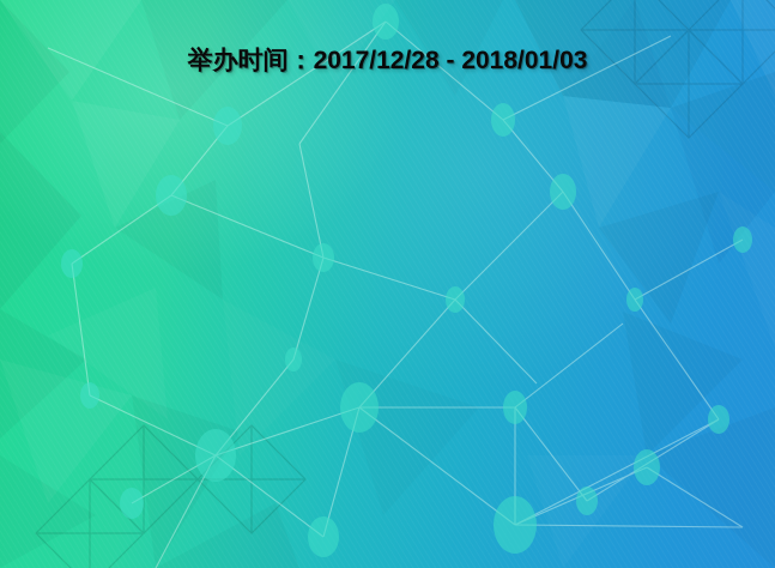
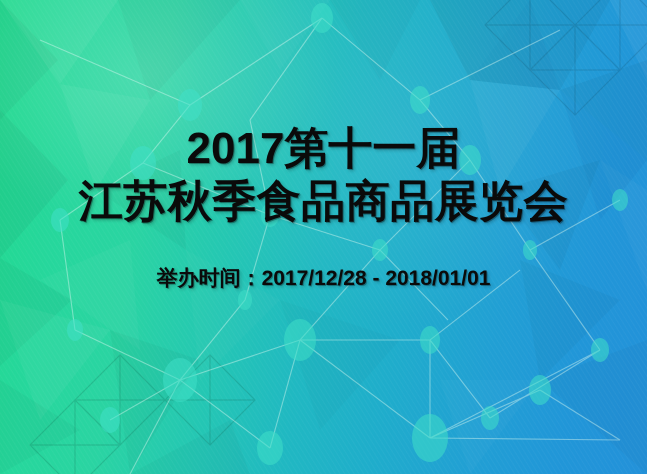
+ 2017第十一届
+ 江苏秋季食品商品展览会
- 举办时间：2017/12/28 - 2018/01/03
+ 举办时间：2017/12/28 - 2018/01/01
